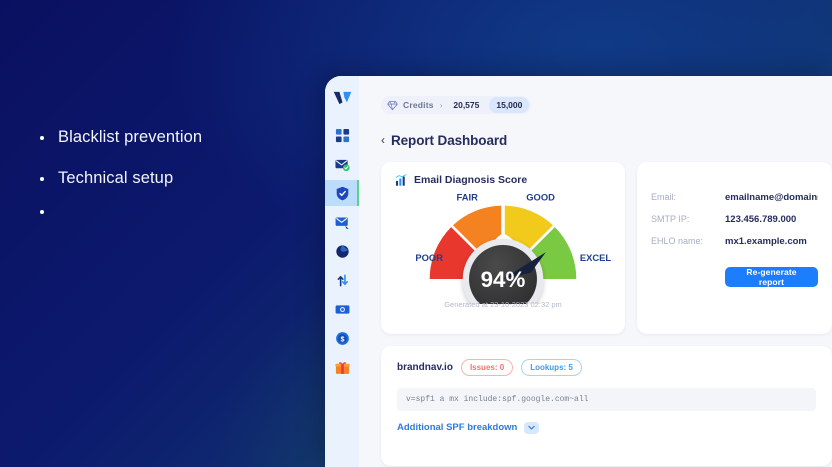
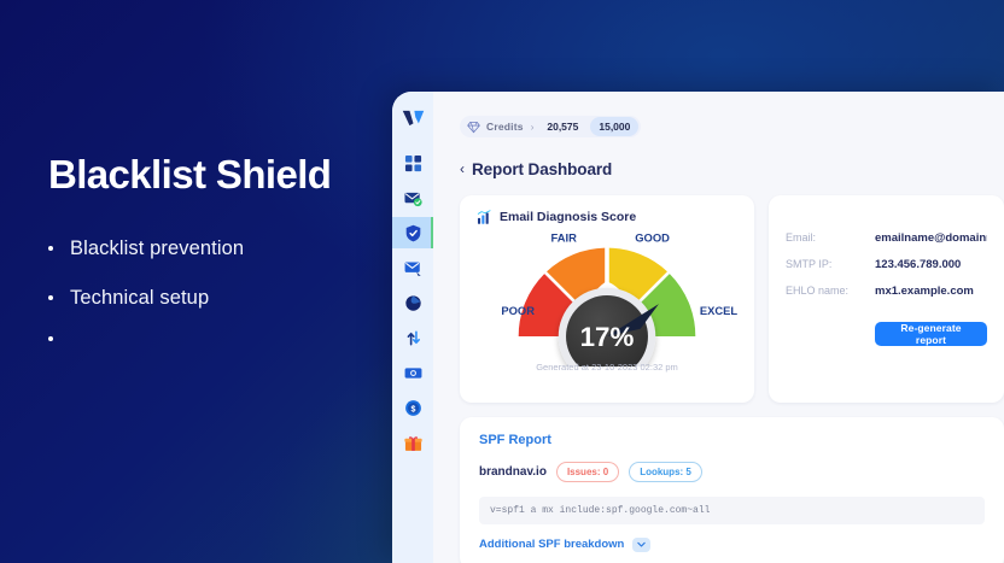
+ Blacklist Shield
  Blacklist prevention
  Technical setup
  Credits
  ›
  20,575
  15,000
  ‹
  Report Dashboard
  Email Diagnosis Score
- 94%
+ 17%
  POOR
  FAIR
  GOOD
  Generated at 23-10-2023 02:32 pm
  Email:
  emailname@domain
  SMTP IP:
  123.456.789.000
  EHLO name:
  mx1.example.com
  Re-generate report
+ SPF Report
  brandnav.io
  Issues: 0
  Lookups: 5
  v=spf1 a mx include:spf.google.com~all
  Additional SPF breakdown
